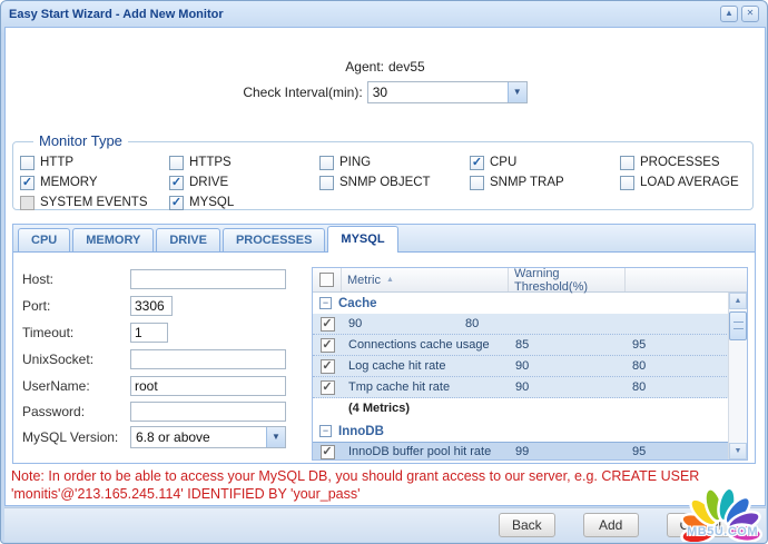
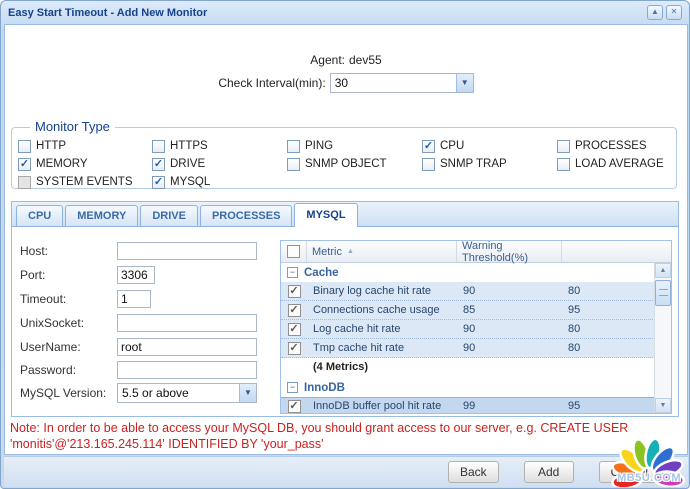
- Easy Start Wizard - Add New Monitor
+ Easy Start Timeout - Add New Monitor
  ▲
  ✕
  Agent: dev55
  Check Interval(min):
  30
  ▼
  Monitor Type
  HTTP
  HTTPS
  PING
  ✓
  CPU
  PROCESSES
  ✓
  MEMORY
  ✓
  DRIVE
  SNMP OBJECT
  SNMP TRAP
  LOAD AVERAGE
  SYSTEM EVENTS
  ✓
  MYSQL
  CPU
  MEMORY
  DRIVE
  PROCESSES
  MYSQL
  Host:
  Port:
  3306
  Timeout:
  1
  UnixSocket:
  UserName:
  root
  Password:
  MySQL Version:
- 6.8 or above
+ 5.5 or above
  ▼
  Metric
  Warning Threshold(%)
  −
  Cache
  ✓
+ Binary log cache hit rate
  90
  80
  ✓
  Connections cache usage
  85
  95
  ✓
  Log cache hit rate
  90
  80
  ✓
  Tmp cache hit rate
  90
  80
  (4 Metrics)
  −
  InnoDB
  ✓
  InnoDB buffer pool hit rate
  99
  95
  Note: In order to be able to access your MySQL DB, you should grant access to our server, e.g. CREATE USER 'monitis'@'213.165.245.114' IDENTIFIED BY 'your_pass'
  Back
  Add
  MB5U.COM
